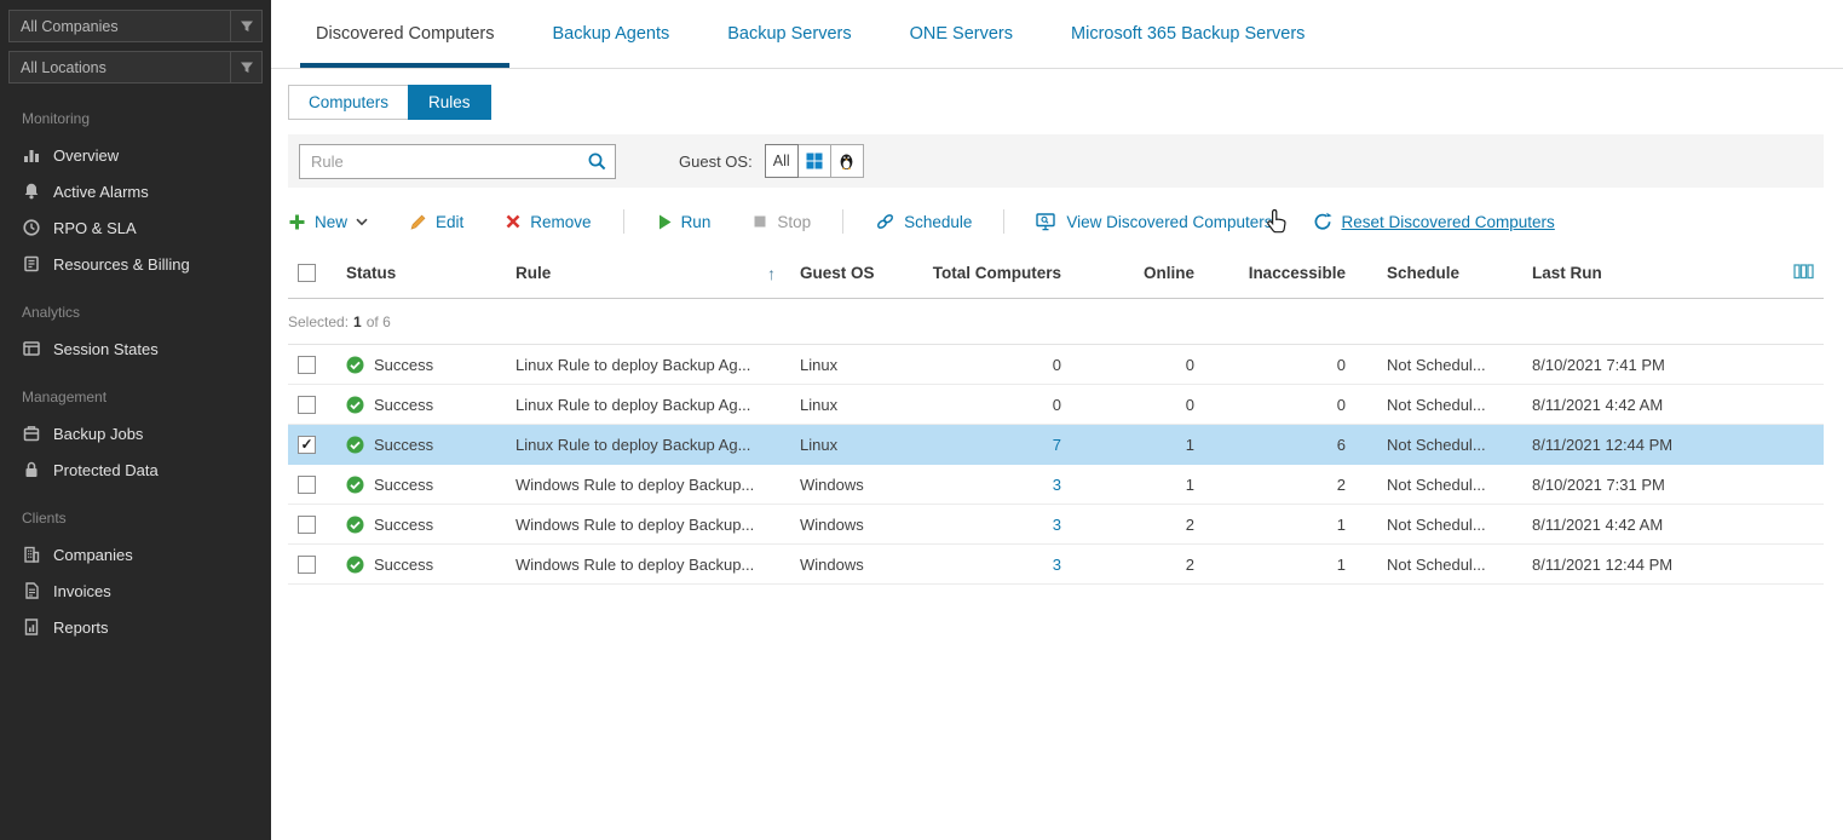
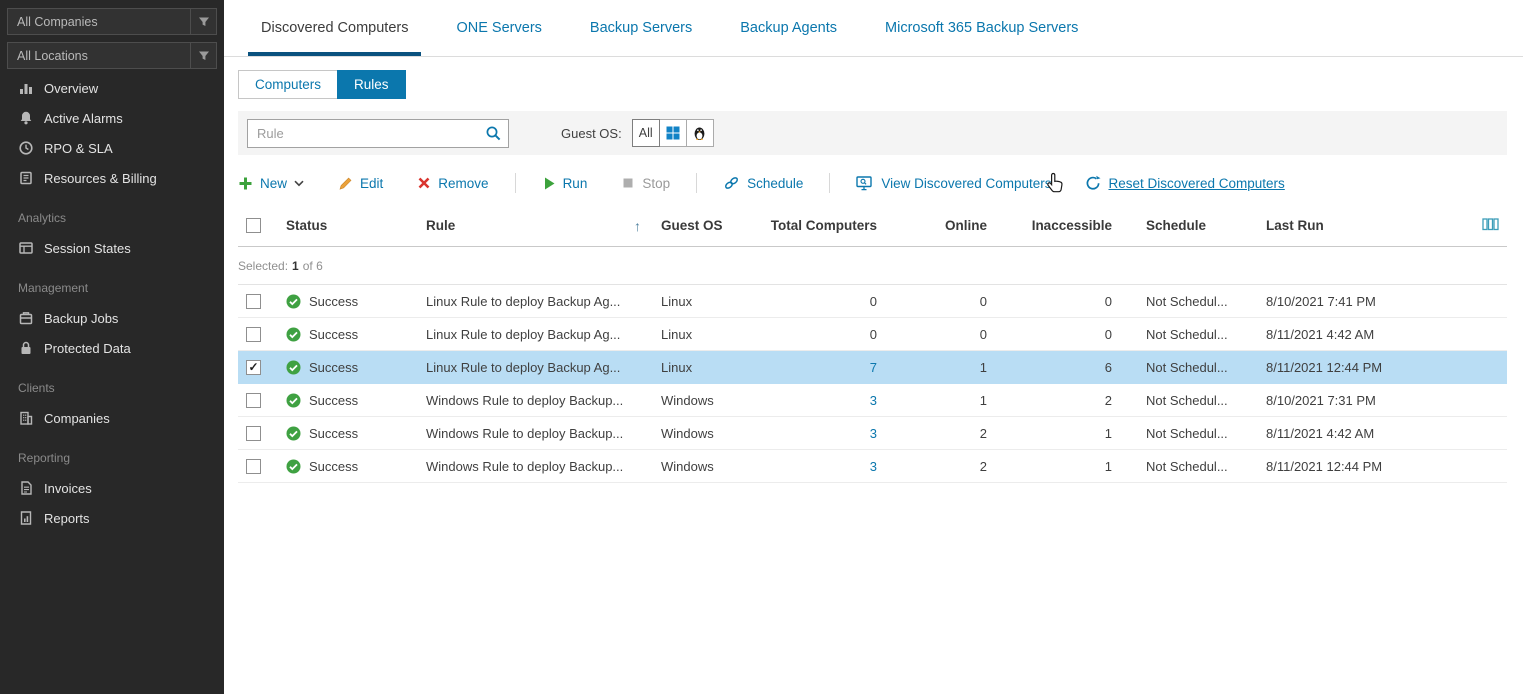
  All Companies
  All Locations
- Monitoring
  Overview
  Active Alarms
  RPO & SLA
  Resources & Billing
  Analytics
  Session States
  Management
  Backup Jobs
  Protected Data
  Clients
  Companies
+ Reporting
  Invoices
  Reports
  Discovered Computers
- Backup Agents
+ ONE Servers
  Backup Servers
- ONE Servers
+ Backup Agents
  Microsoft 365 Backup Servers
  Computers
  Rules
  Rule
  Guest OS:
  All
  New
  Edit
  Remove
  Run
  Stop
  Schedule
  View Discovered Computer
  Reset Discovered Computers
  Status
  Rule
  Guest OS
  Total Computers
  Online
  Inaccessible
  Schedule
  Last Run
  Selected:
  1
  of 6
  Success
  Linux Rule to deploy Backup Ag...
  Linux
  0
  0
  0
  Not Schedul...
  8/10/2021 7:41 PM
  Success
  Linux Rule to deploy Backup Ag...
  Linux
  0
  0
  0
  Not Schedul...
  8/11/2021 4:42 AM
  Success
  Linux Rule to deploy Backup Ag...
  Linux
  7
  1
  6
  Not Schedul...
  8/11/2021 12:44 PM
  Success
  Windows Rule to deploy Backup...
  Windows
  3
  1
  2
  Not Schedul...
  8/10/2021 7:31 PM
  Success
  Windows Rule to deploy Backup...
  Windows
  3
  2
  1
  Not Schedul...
  8/11/2021 4:42 AM
  Success
  Windows Rule to deploy Backup...
  Windows
  3
  2
  1
  Not Schedul...
  8/11/2021 12:44 PM
